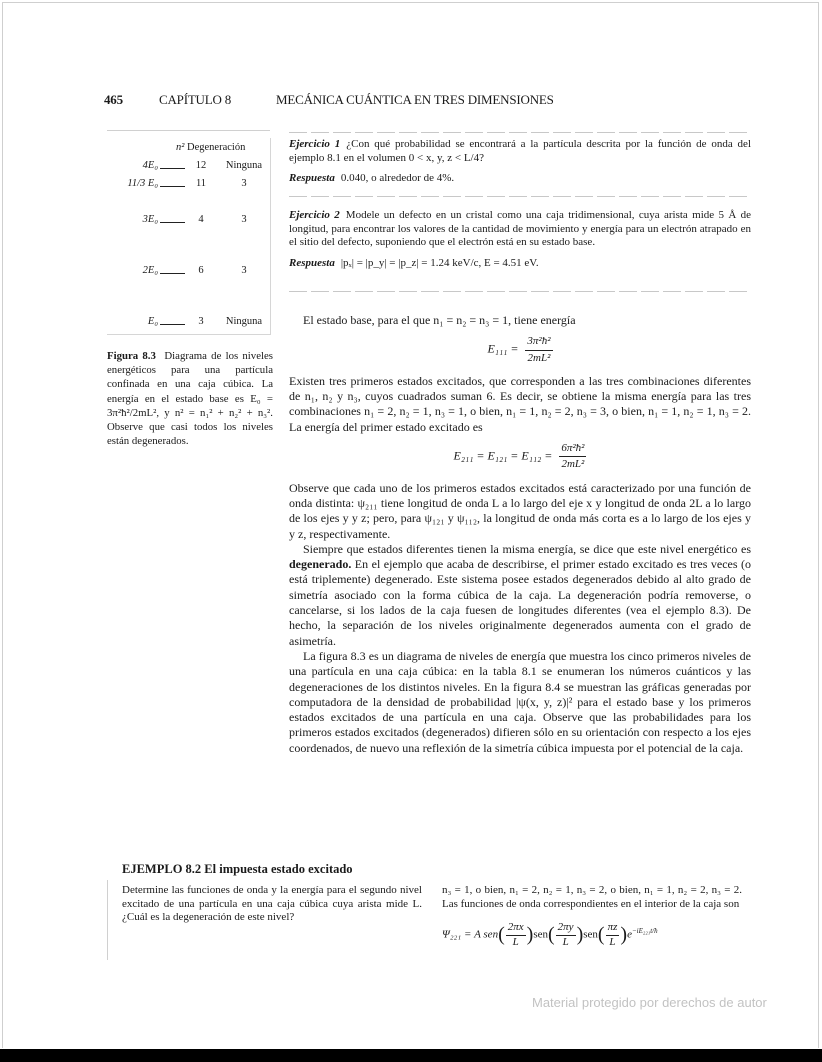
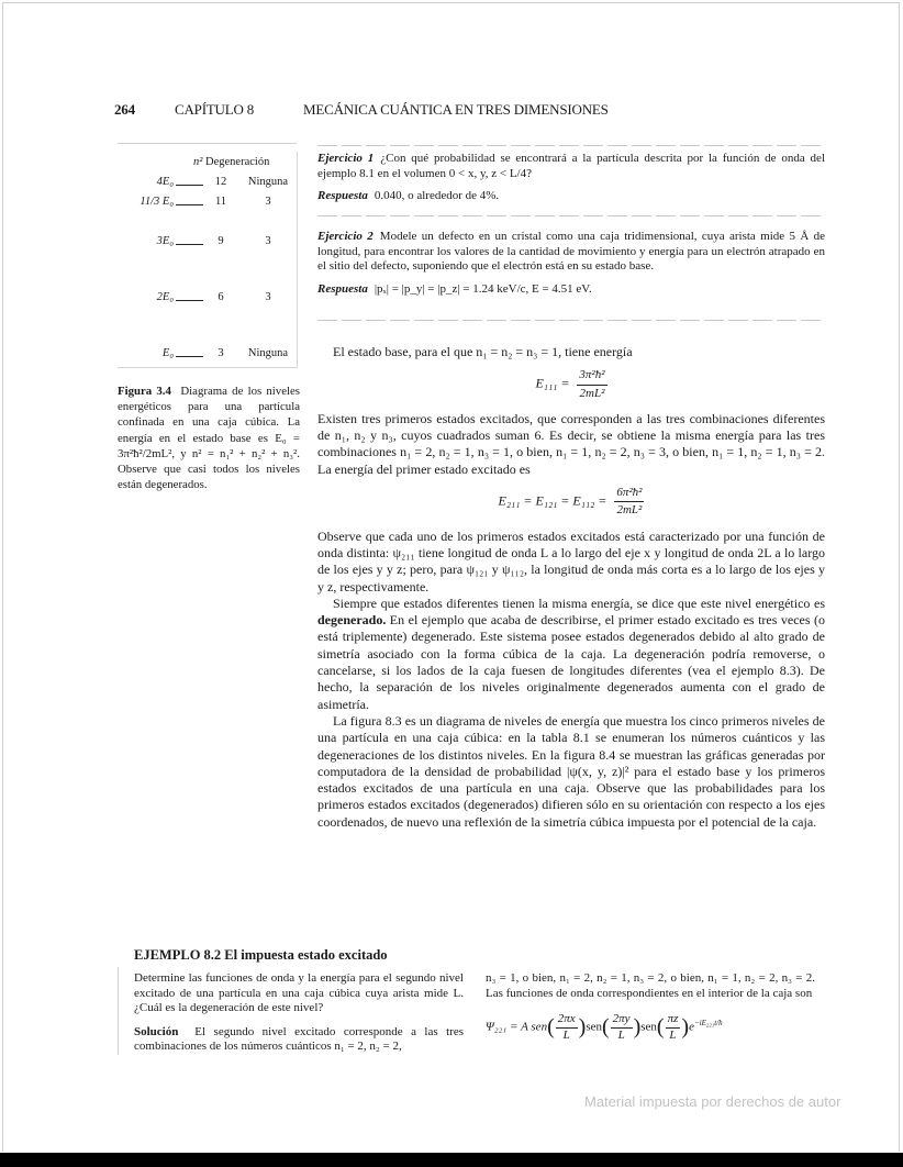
- 465
+ 264
  CAPÍTULO 8
  MECÁNICA CUÁNTICA EN TRES DIMENSIONES
  n² Degeneración
  4E₀
  12
  Ninguna
  11/3 E₀
  11
  3
  3E₀
- 4
+ 9
  3
  2E₀
  6
  3
  E₀
  3
  Ninguna
- Figura 8.3 Diagrama de los niveles energéticos para una partícula confinada en una caja cúbica. La energía en el estado base es E₀ = 3π²ħ²/2mL², y n² = n₁² + n₂² + n₃². Observe que casi todos los niveles están degenerados.
+ Figura 3.4 Diagrama de los niveles energéticos para una partícula confinada en una caja cúbica. La energía en el estado base es E₀ = 3π²ħ²/2mL², y n² = n₁² + n₂² + n₃². Observe que casi todos los niveles están degenerados.
  Ejercicio 1 ¿Con qué probabilidad se encontrará a la partícula descrita por la función de onda del ejemplo 8.1 en el volumen 0 < x, y, z < L/4?
  Respuesta 0.040, o alrededor de 4%.
  Ejercicio 2 Modele un defecto en un cristal como una caja tridimensional, cuya arista mide 5 Å de longitud, para encontrar los valores de la cantidad de movimiento y energía para un electrón atrapado en el sitio del defecto, suponiendo que el electrón está en su estado base.
  Respuesta |pₓ| = |p_y| = |p_z| = 1.24 keV/c, E = 4.51 eV.
  El estado base, para el que n₁ = n₂ = n₃ = 1, tiene energía
  E₁₁₁ =
  3π²ħ²
  2mL²
  Existen tres primeros estados excitados, que corresponden a las tres combinaciones diferentes de n₁, n₂ y n₃, cuyos cuadrados suman 6. Es decir, se obtiene la misma energía para las tres combinaciones n₁ = 2, n₂ = 1, n₃ = 1, o bien, n₁ = 1, n₂ = 2, n₃ = 3, o bien, n₁ = 1, n₂ = 1, n₃ = 2. La energía del primer estado excitado es
  E₂₁₁ = E₁₂₁ = E₁₁₂ =
  6π²ħ²
  2mL²
  Observe que cada uno de los primeros estados excitados está caracterizado por una función de onda distinta: ψ₂₁₁ tiene longitud de onda L a lo largo del eje x y longitud de onda 2L a lo largo de los ejes y y z; pero, para ψ₁₂₁ y ψ₁₁₂, la longitud de onda más corta es a lo largo de los ejes y y z, respectivamente.
  Siempre que estados diferentes tienen la misma energía, se dice que este nivel energético es degenerado. En el ejemplo que acaba de describirse, el primer estado excitado es tres veces (o está triplemente) degenerado. Este sistema posee estados degenerados debido al alto grado de simetría asociado con la forma cúbica de la caja. La degeneración podría removerse, o cancelarse, si los lados de la caja fuesen de longitudes diferentes (vea el ejemplo 8.3). De hecho, la separación de los niveles originalmente degenerados aumenta con el grado de asimetría.
  La figura 8.3 es un diagrama de niveles de energía que muestra los cinco primeros niveles de una partícula en una caja cúbica: en la tabla 8.1 se enumeran los números cuánticos y las degeneraciones de los distintos niveles. En la figura 8.4 se muestran las gráficas generadas por computadora de la densidad de probabilidad |ψ(x, y, z)|² para el estado base y los primeros estados excitados de una partícula en una caja. Observe que las probabilidades para los primeros estados excitados (degenerados) difieren sólo en su orientación con respecto a los ejes coordenados, de nuevo una reflexión de la simetría cúbica impuesta por el potencial de la caja.
  EJEMPLO 8.2 El impuesta estado excitado
  Determine las funciones de onda y la energía para el segundo nivel excitado de una partícula en una caja cúbica cuya arista mide L. ¿Cuál es la degeneración de este nivel?
+ Solución El segundo nivel excitado corresponde a las tres combinaciones de los números cuánticos n₁ = 2, n₂ = 2,
  n₃ = 1, o bien, n₁ = 2, n₂ = 1, n₃ = 2, o bien, n₁ = 1, n₂ = 2, n₃ = 2. Las funciones de onda correspondientes en el interior de la caja son
  Ψ₂₂₁ = A sen(
  2πx
  L
  )sen(
  2πy
  L
  )sen(
  πz
  L
  )e−iE₂₂₁t/ħ
- Material protegido por derechos de autor
+ Material impuesta por derechos de autor
